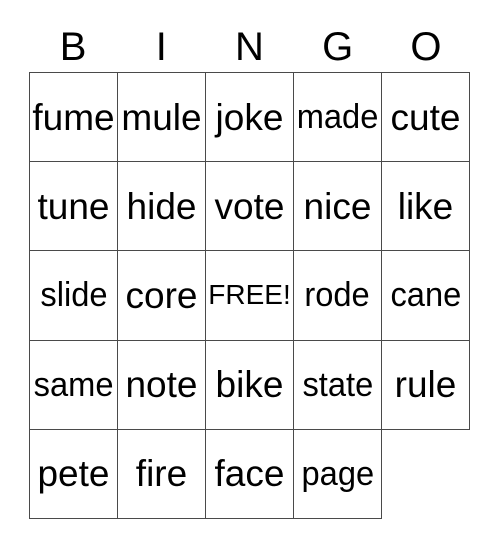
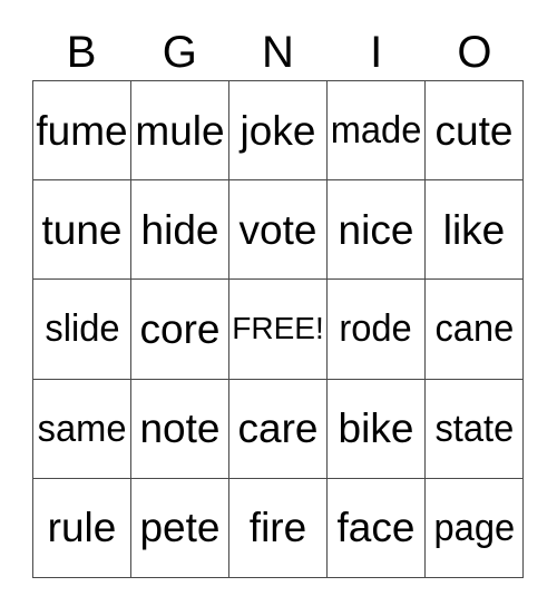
  B
- I
+ G
  N
- G
+ I
  O
  fume
  mule
  joke
  made
  cute
  tune
  hide
  vote
  nice
  like
  slide
  core
  FREE!
  rode
  cane
  same
  note
+ care
  bike
  state
  rule
  pete
  fire
  face
  page
